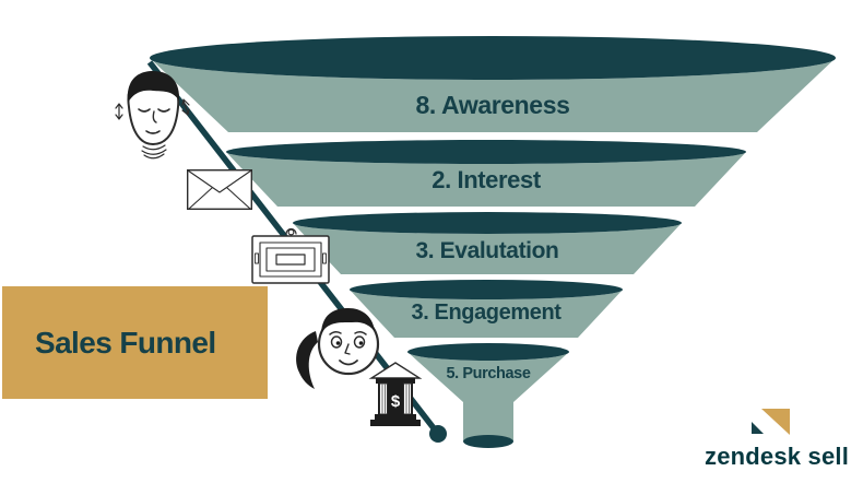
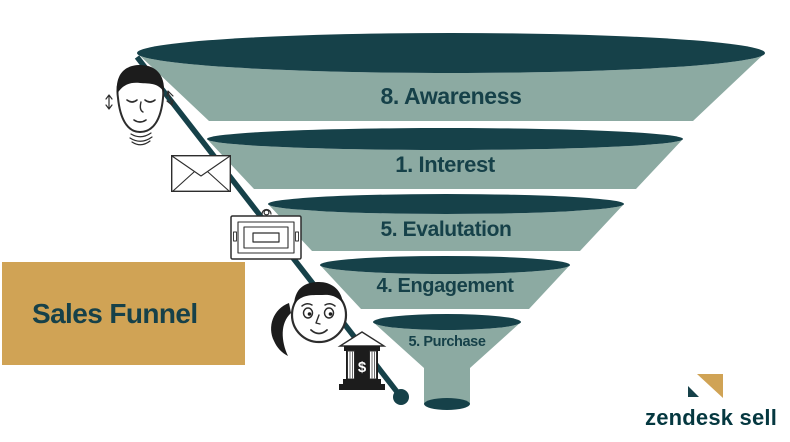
  8. Awareness
- 2. Interest
+ 1. Interest
- 3. Evalutation
+ 5. Evalutation
- 3. Engagement
+ 4. Engagement
  5. Purchase
  $
  Sales Funnel
  zendesk sell
